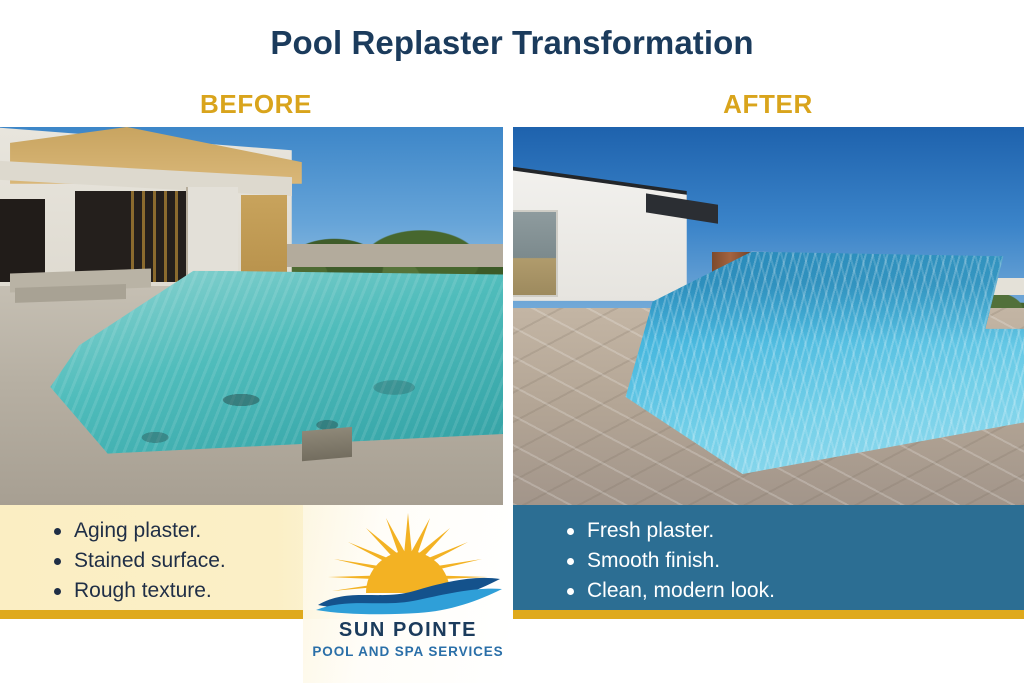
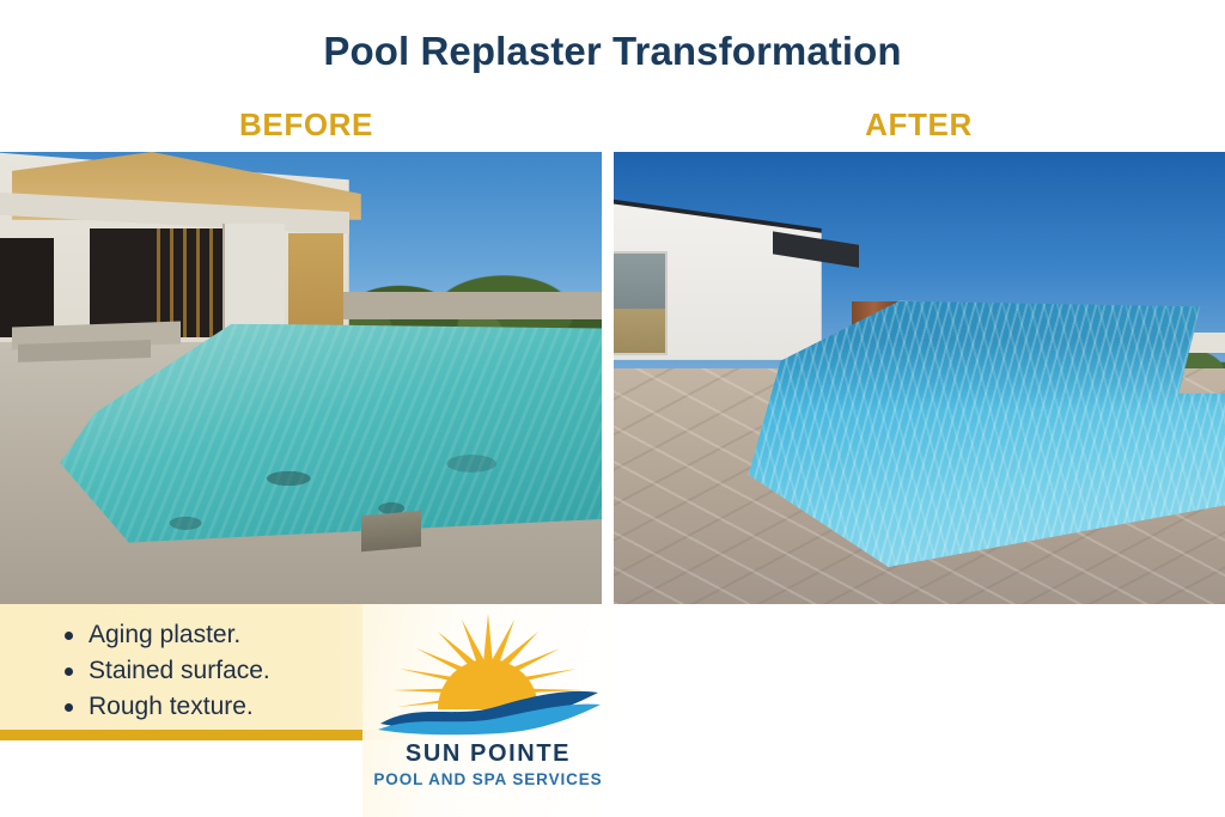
  Pool Replaster Transformation
  BEFORE
  AFTER
  Aging plaster.
  Stained surface.
  Rough texture.
- Fresh plaster.
- Smooth finish.
- Clean, modern look.
  SUN POINTE
  POOL AND SPA SERVICES
